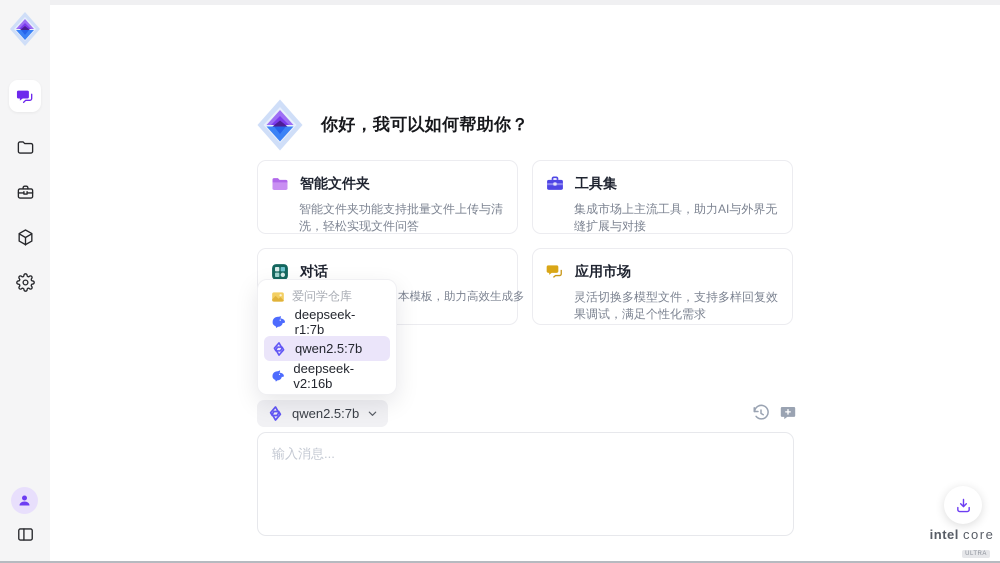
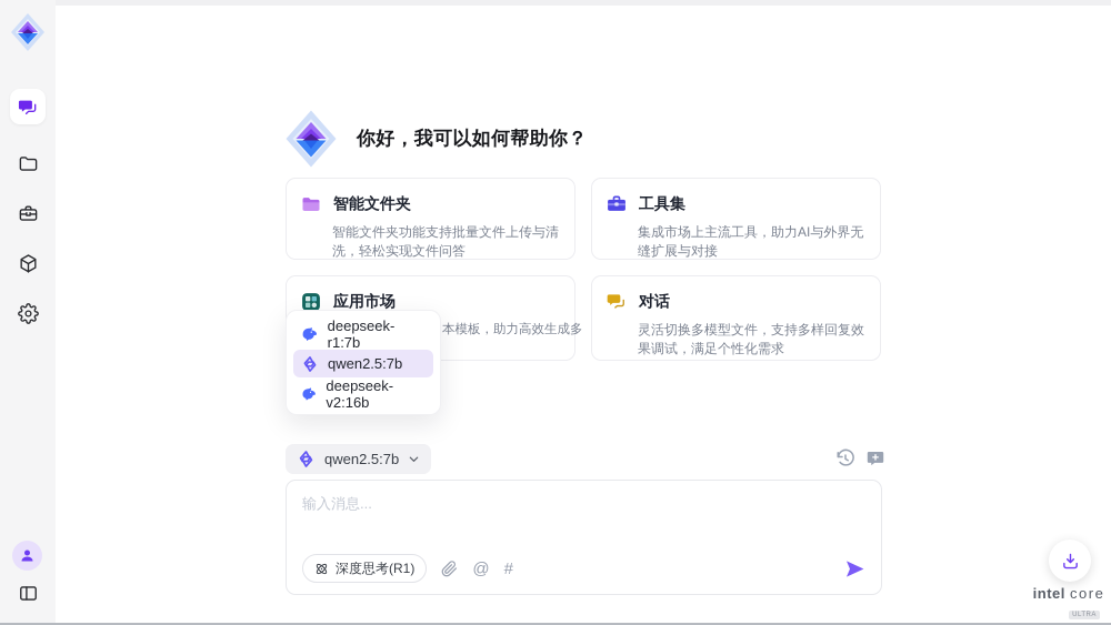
  你好，我可以如何帮助你？
  智能文件夹
  智能文件夹功能支持批量文件上传与清洗，轻松实现文件问答
  工具集
  集成市场上主流工具，助力AI与外界无缝扩展与对接
- 对话
+ 应用市场
  本模板，助力高效生成多
- 应用市场
+ 对话
  灵活切换多模型文件，支持多样回复效果调试，满足个性化需求
- 爱问学仓库
  deepseek-r1:7b
  qwen2.5:7b
  deepseek-v2:16b
  qwen2.5:7b
  输入消息...
+ 深度思考(R1)
+ @
+ #
  intel core
